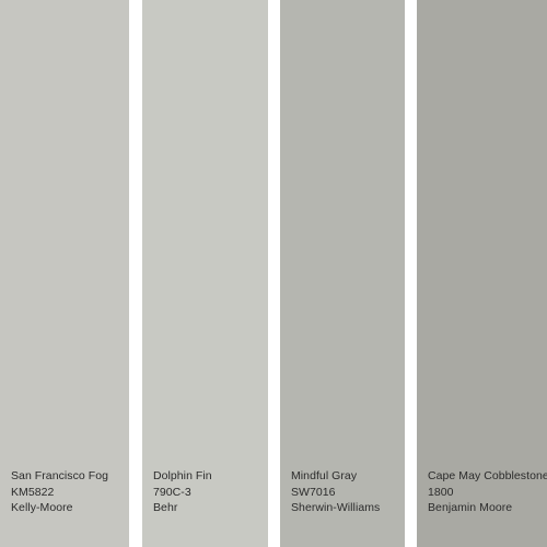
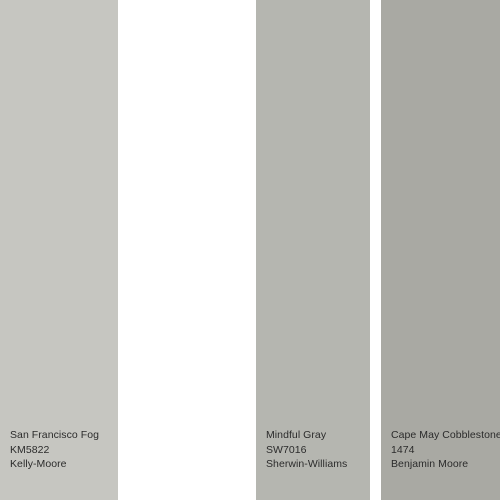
  San Francisco Fog
  KM5822
  Kelly-Moore
- Dolphin Fin
- 790C-3
- Behr
  Mindful Gray
  SW7016
  Sherwin-Williams
  Cape May Cobblestone
- 1800
+ 1474
  Benjamin Moore
